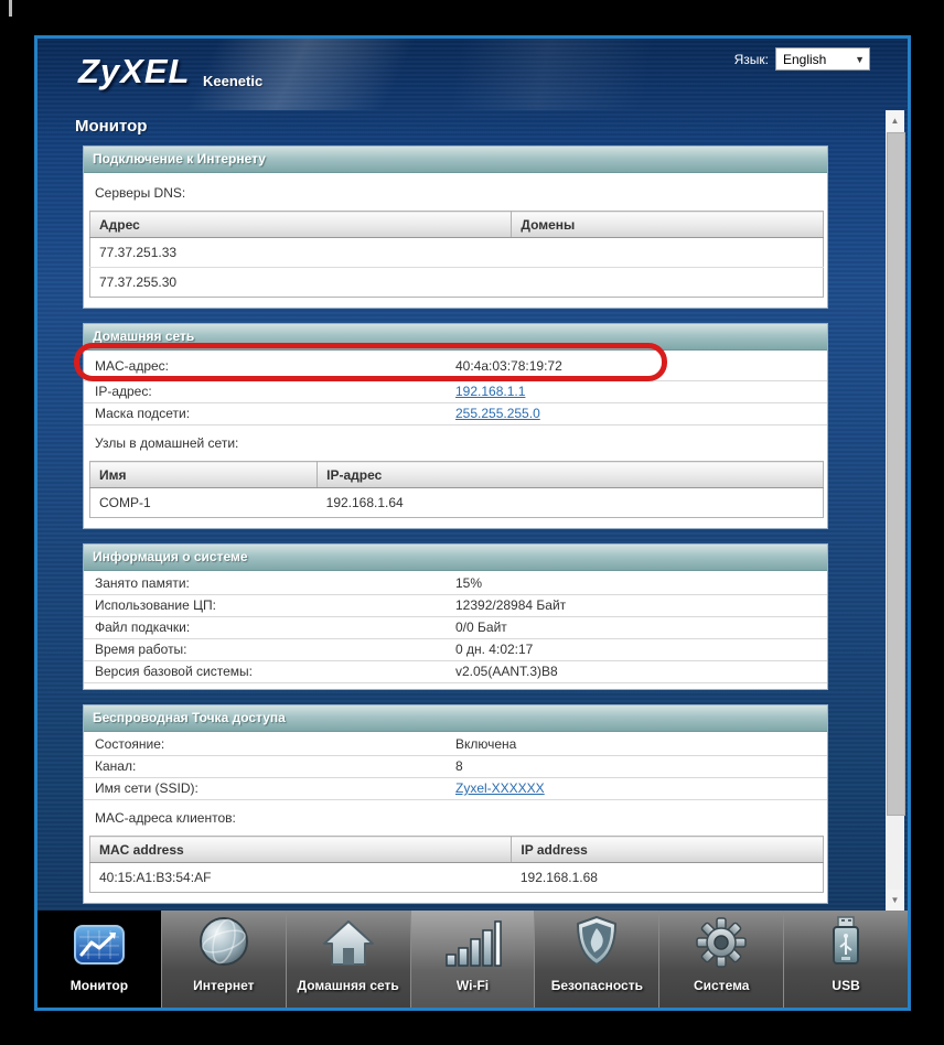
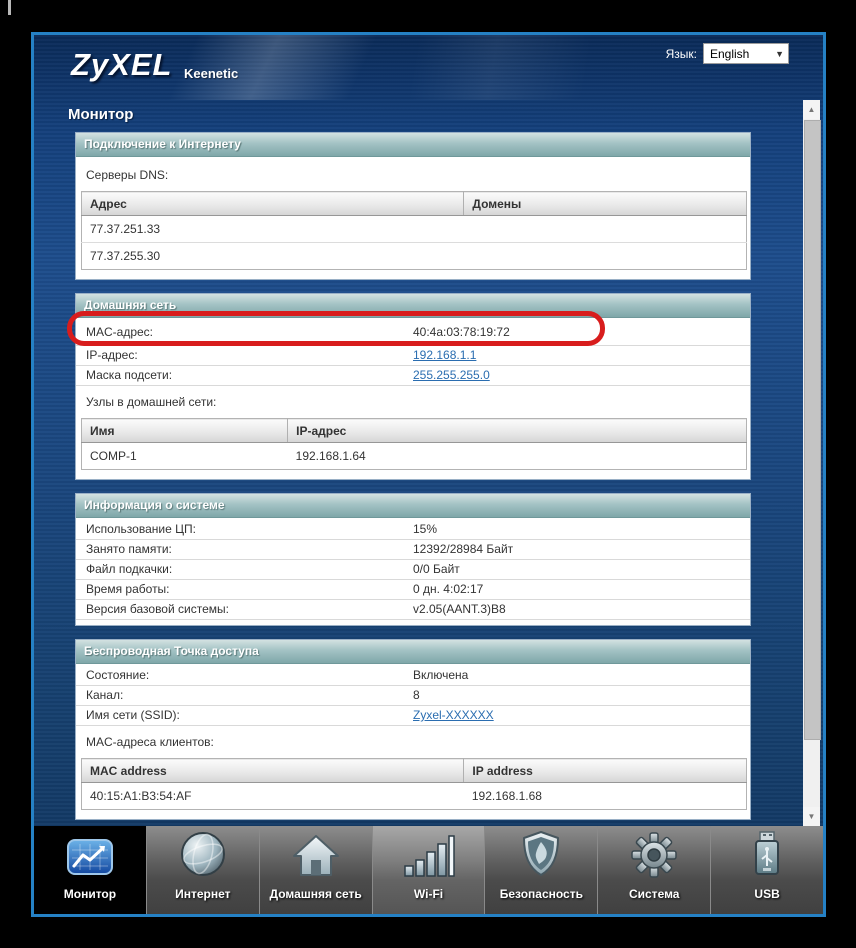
  Язык:
  English
  ▼
  Монитор
  Подключение к Интернету
  Серверы DNS:
  Адрес	Домены
  77.37.251.33
  77.37.255.30
  Домашняя сеть
  MAC-адрес:
  40:4a:03:78:19:72
  IP-адрес:
  192.168.1.1
  Маска подсети:
  255.255.255.0
  Узлы в домашней сети:
  Имя	IP-адрес
  COMP-1	192.168.1.64
  Информация о системе
- Занято памяти:
+ Использование ЦП:
  15%
- Использование ЦП:
+ Занято памяти:
  12392/28984 Байт
  Файл подкачки:
  0/0 Байт
  Время работы:
  0 дн. 4:02:17
  Версия базовой системы:
  v2.05(AANT.3)B8
  Беспроводная Точка доступа
  Состояние:
  Включена
  Канал:
  8
  Имя сети (SSID):
  Zyxel-XXXXXX
  MAC-адреса клиентов:
  MAC address	IP address
  40:15:A1:B3:54:AF	192.168.1.68
  ▲
  ▼
  Монитор
  Интернет
  Домашняя сеть
  Wi-Fi
  Безопасность
  Система
  USB
